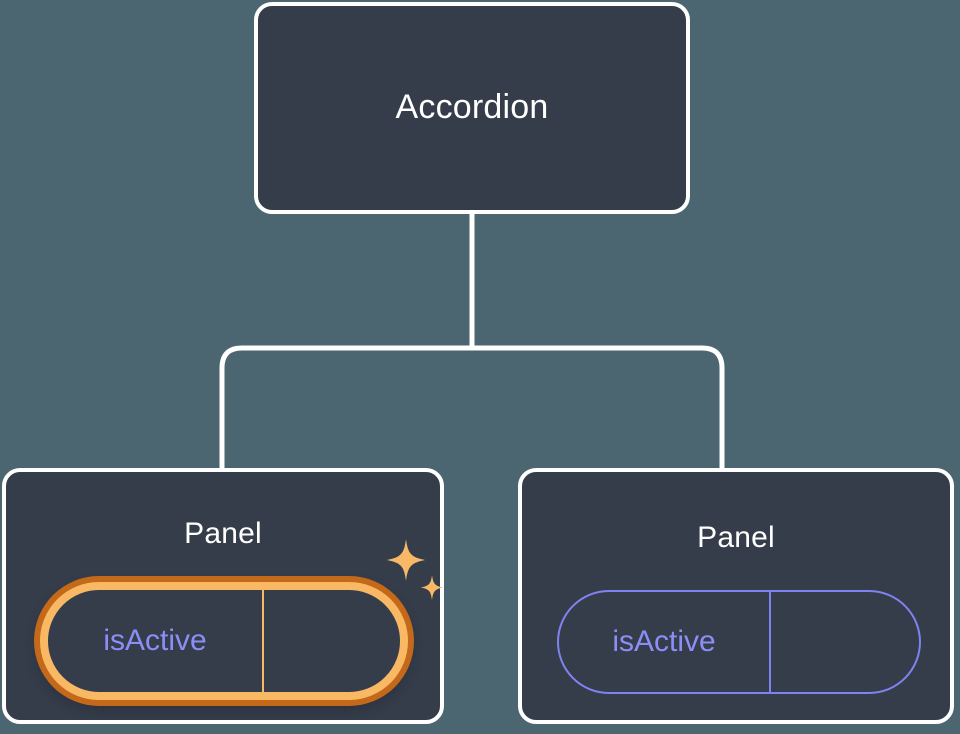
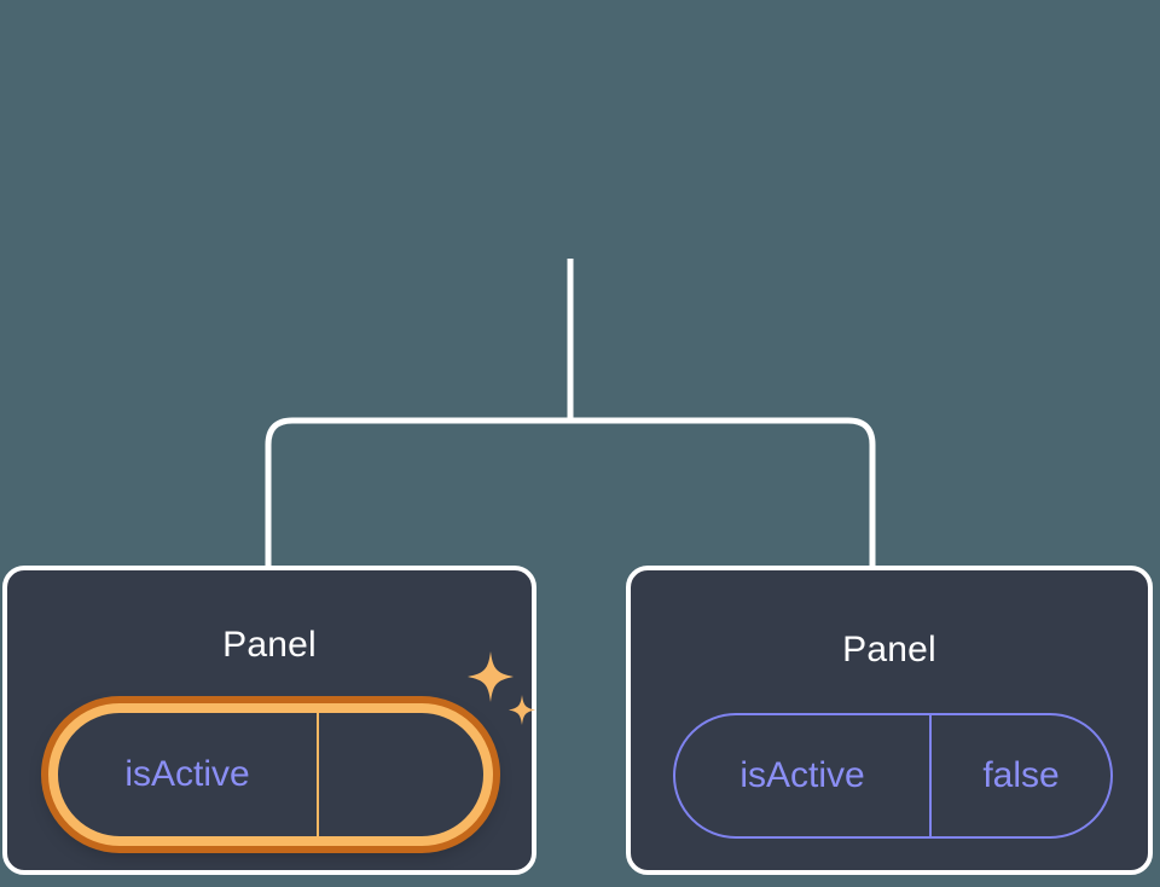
- Accordion
  Panel
  isActive
  Panel
  isActive
+ false
